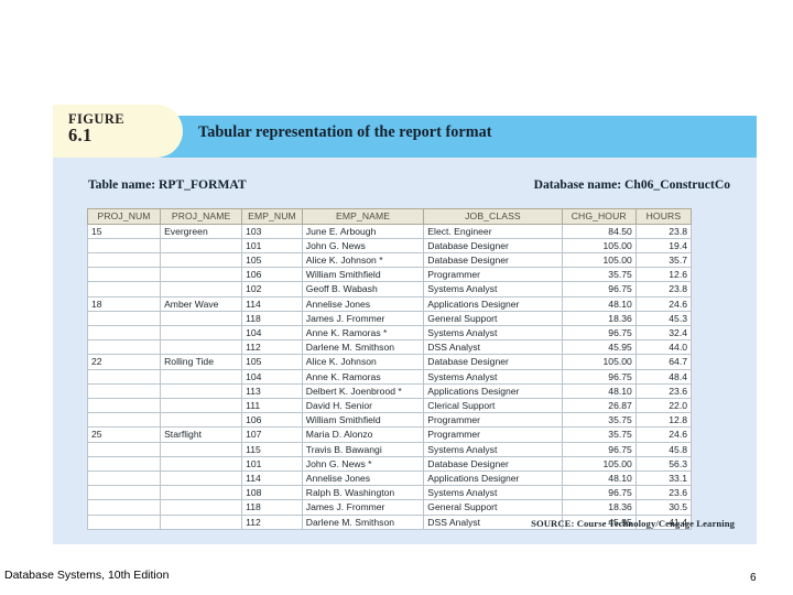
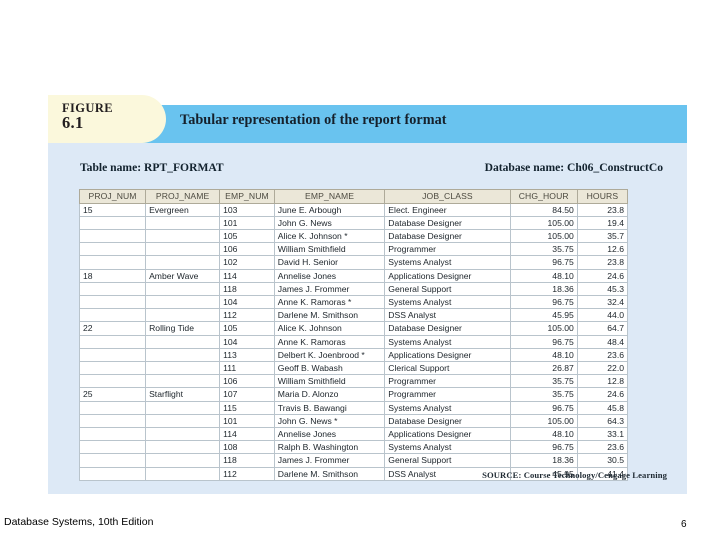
  FIGURE
  6.1
  Tabular representation of the report format
  Table name: RPT_FORMAT
  Database name: Ch06_ConstructCo
  PROJ_NUM	PROJ_NAME	EMP_NUM	EMP_NAME	JOB_CLASS	CHG_HOUR	HOURS
  15	Evergreen	103	June E. Arbough	Elect. Engineer	84.50	23.8
  		101	John G. News	Database Designer	105.00	19.4
  		105	Alice K. Johnson *	Database Designer	105.00	35.7
  		106	William Smithfield	Programmer	35.75	12.6
- 		102	Geoff B. Wabash	Systems Analyst	96.75	23.8
+ 		102	David H. Senior	Systems Analyst	96.75	23.8
  18	Amber Wave	114	Annelise Jones	Applications Designer	48.10	24.6
  		118	James J. Frommer	General Support	18.36	45.3
  		104	Anne K. Ramoras *	Systems Analyst	96.75	32.4
  		112	Darlene M. Smithson	DSS Analyst	45.95	44.0
  22	Rolling Tide	105	Alice K. Johnson	Database Designer	105.00	64.7
  		104	Anne K. Ramoras	Systems Analyst	96.75	48.4
  		113	Delbert K. Joenbrood *	Applications Designer	48.10	23.6
- 		111	David H. Senior	Clerical Support	26.87	22.0
+ 		111	Geoff B. Wabash	Clerical Support	26.87	22.0
  		106	William Smithfield	Programmer	35.75	12.8
  25	Starflight	107	Maria D. Alonzo	Programmer	35.75	24.6
  		115	Travis B. Bawangi	Systems Analyst	96.75	45.8
- 		101	John G. News *	Database Designer	105.00	56.3
+ 		101	John G. News *	Database Designer	105.00	64.3
  		114	Annelise Jones	Applications Designer	48.10	33.1
  		108	Ralph B. Washington	Systems Analyst	96.75	23.6
  		118	James J. Frommer	General Support	18.36	30.5
  		112	Darlene M. Smithson	DSS Analyst	45.95	41.4
  SOURCE: Course Technology/Cengage Learning
  Database Systems, 10th Edition
  6
